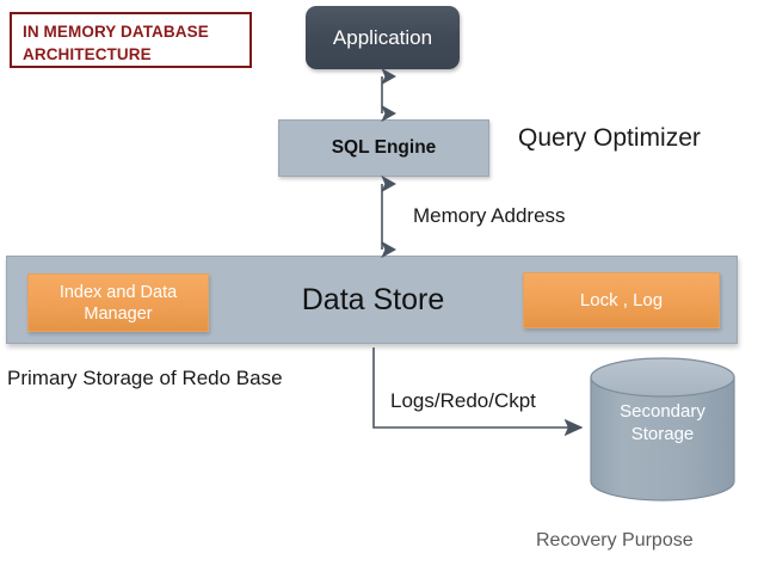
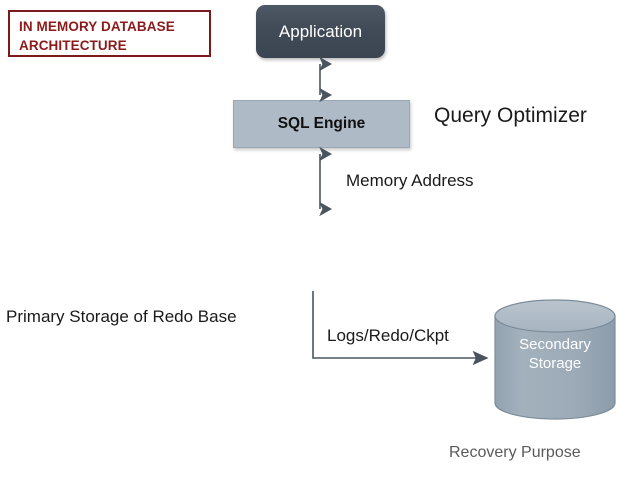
  IN MEMORY DATABASE
  ARCHITECTURE
  Application
  SQL Engine
  Query Optimizer
  Memory Address
- Data Store
- Index and Data Manager
- Lock , Log
  Primary Storage of Redo Base
  Logs/Redo/Ckpt
  Secondary Storage
  Recovery Purpose
